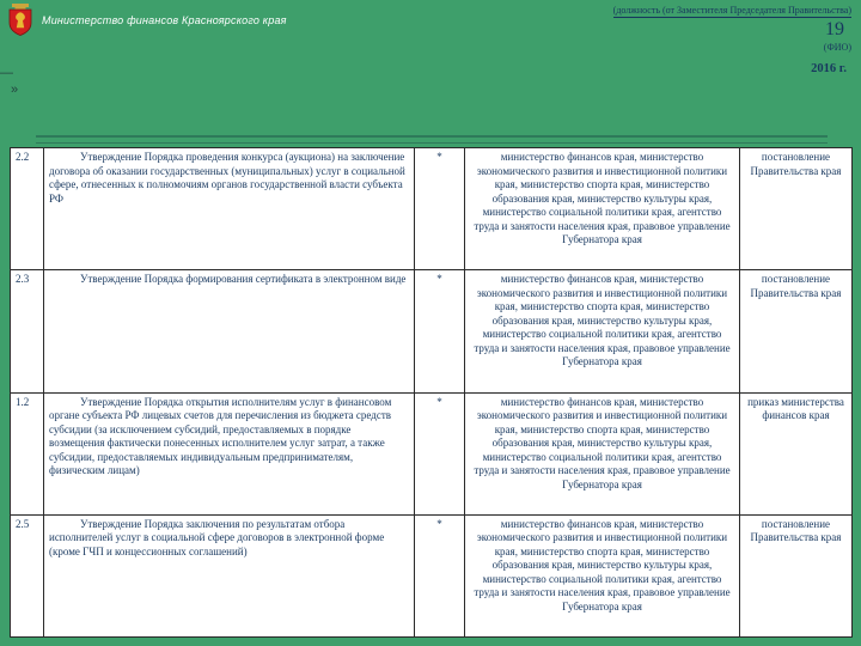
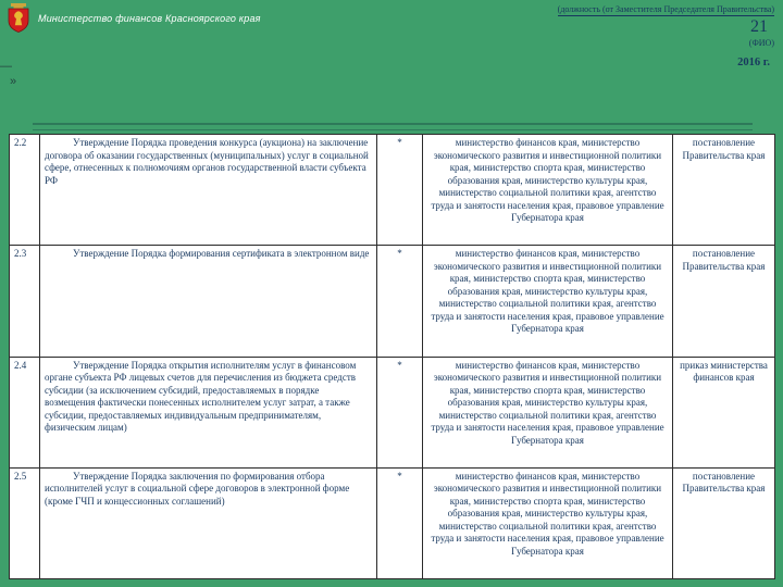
  Министерство финансов Красноярского края
  (должность (от Заместителя Председателя Правительства)
- 19
+ 21
  (ФИО)
  2016 г.
  —
  »
  2.2	Утверждение Порядка проведения конкурса (аукциона) на заключение договора об оказании государственных (муниципальных) услуг в социальной сфере, отнесенных к полномочиям органов государственной власти субъекта РФ	*	министерство финансов края, министерство экономического развития и инвестиционной политики края, министерство спорта края, министерство образования края, министерство культуры края, министерство социальной политики края, агентство труда и занятости населения края, правовое управление Губернатора края	постановление Правительства края
  2.3	Утверждение Порядка формирования сертификата в электронном виде	*	министерство финансов края, министерство экономического развития и инвестиционной политики края, министерство спорта края, министерство образования края, министерство культуры края, министерство социальной политики края, агентство труда и занятости населения края, правовое управление Губернатора края	постановление Правительства края
- 1.2	Утверждение Порядка открытия исполнителям услуг в финансовом органе субъекта РФ лицевых счетов для перечисления из бюджета средств субсидии (за исключением субсидий, предоставляемых в порядке возмещения фактически понесенных исполнителем услуг затрат, а также субсидии, предоставляемых индивидуальным предпринимателям, физическим лицам)	*	министерство финансов края, министерство экономического развития и инвестиционной политики края, министерство спорта края, министерство образования края, министерство культуры края, министерство социальной политики края, агентство труда и занятости населения края, правовое управление Губернатора края	приказ министерства финансов края
+ 2.4	Утверждение Порядка открытия исполнителям услуг в финансовом органе субъекта РФ лицевых счетов для перечисления из бюджета средств субсидии (за исключением субсидий, предоставляемых в порядке возмещения фактически понесенных исполнителем услуг затрат, а также субсидии, предоставляемых индивидуальным предпринимателям, физическим лицам)	*	министерство финансов края, министерство экономического развития и инвестиционной политики края, министерство спорта края, министерство образования края, министерство культуры края, министерство социальной политики края, агентство труда и занятости населения края, правовое управление Губернатора края	приказ министерства финансов края
- 2.5	Утверждение Порядка заключения по результатам отбора исполнителей услуг в социальной сфере договоров в электронной форме (кроме ГЧП и концессионных соглашений)	*	министерство финансов края, министерство экономического развития и инвестиционной политики края, министерство спорта края, министерство образования края, министерство культуры края, министерство социальной политики края, агентство труда и занятости населения края, правовое управление Губернатора края	постановление Правительства края
+ 2.5	Утверждение Порядка заключения по формирования отбора исполнителей услуг в социальной сфере договоров в электронной форме (кроме ГЧП и концессионных соглашений)	*	министерство финансов края, министерство экономического развития и инвестиционной политики края, министерство спорта края, министерство образования края, министерство культуры края, министерство социальной политики края, агентство труда и занятости населения края, правовое управление Губернатора края	постановление Правительства края
